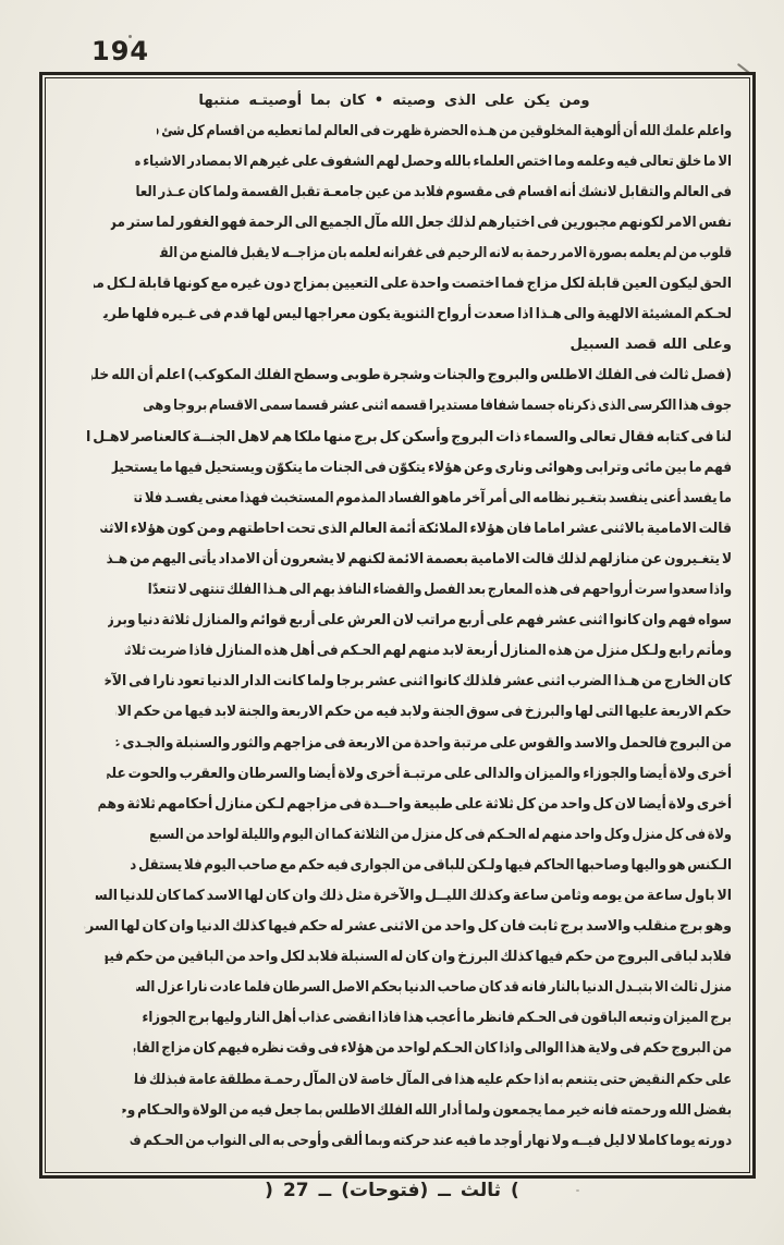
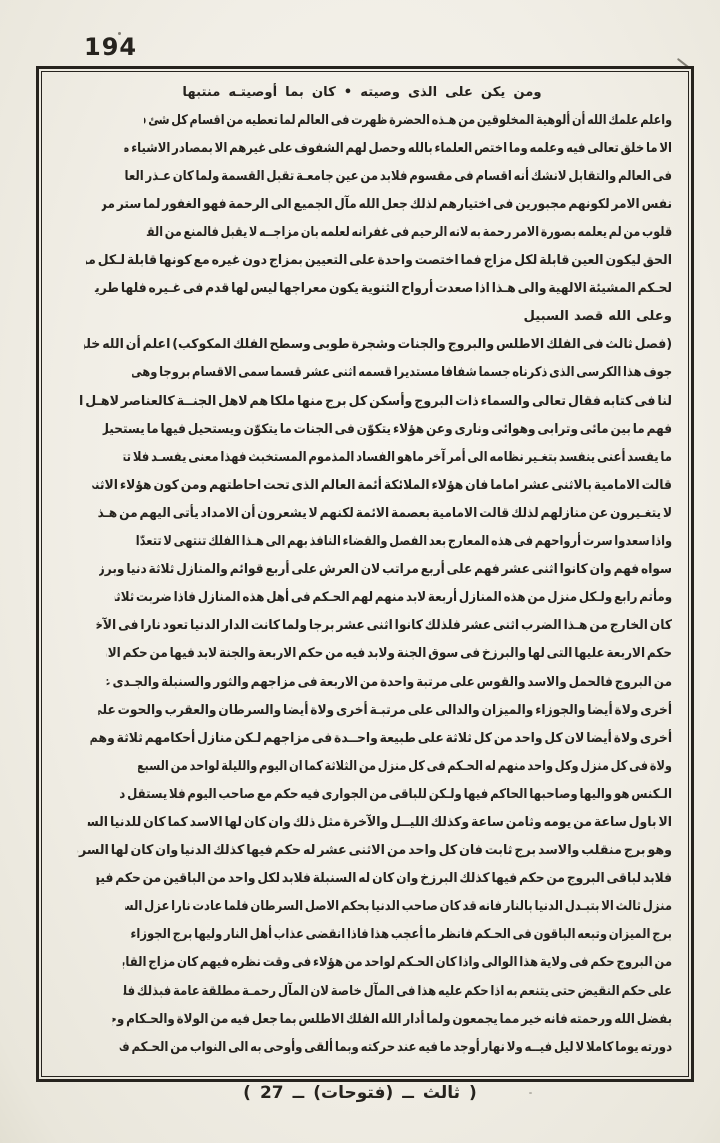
  194
  ومن
  يكن
  على
  الذى
  وصيته
  •
  كان
  بما
  أوصيتـه
  منتبها
  واعلم
  علمك
  الله
  أن
  ألوهية
  المخلوقين
  من
  هـذه
  الحضرة
  ظهرت
  فى
  العالم
  لما
  تعطيه
  من
  اقسام
  كل
  شئ
  الا
  ما
  خلق
  تعالى
  فيه
  وعلمه
  وما
  اختص
  العلماء
  بالله
  وحصل
  لهم
  الشفوف
  على
  غيرهم
  الا
  بمصادر
  الاشياء
  فى
  العالم
  والتقابل
  لانشك
  أنه
  اقسام
  فى
  مقسوم
  فلابد
  من
  عين
  جامعـة
  تقبل
  القسمة
  ولما
  كان
  عـذر
  نفس
  الامر
  لكونهم
  مجبورين
  فى
  اختيارهم
  لذلك
  جعل
  الله
  مآل
  الجميع
  الى
  الرحمة
  فهو
  الغفور
  لما
  ستر
  من
  قلوب
  من
  لم
  يعلمه
  بصورة
  الامر
  رحمة
  به
  لانه
  الرحيم
  فى
  غفرانه
  لعلمه
  بان
  مزاجــه
  لا
  يقبل
  فالمنع
  من
  الحق
  ليكون
  العين
  قابلة
  لكل
  مزاج
  فما
  اختصت
  واحدة
  على
  التعيين
  بمزاج
  دون
  غيره
  مع
  كونها
  قابلة
  لـكل
  لحـكم
  المشيئة
  الالهية
  والى
  هـذا
  اذا
  صعدت
  أرواح
  الثنوية
  يكون
  معراجها
  ليس
  لها
  قدم
  فى
  غـيره
  فلها
  طري
  وعلى
  الله
  قصد
  السبيل
  (فصل
  ثالث
  فى
  الفلك
  الاطلس
  والبروج
  والجنات
  وشجرة
  طوبى
  وسطح
  الفلك
  المكوكب)
  اعلم
  أن
  الله
  جوف
  هذا
  الكرسى
  الذى
  ذكرناه
  جسما
  شفافا
  مستديرا
  قسمه
  اثنى
  عشر
  قسما
  سمى
  الاقسام
  بروجا
  وهى
  لنا
  فى
  كتابه
  فقال
  تعالى
  والسماء
  ذات
  البروج
  وأسكن
  كل
  برج
  منها
  ملكا
  هم
  لاهل
  الجنــة
  كالعناصر
  لاهـل
  فهم
  ما
  بين
  مائى
  وترابى
  وهوائى
  ونارى
  وعن
  هؤلاء
  يتكوّن
  فى
  الجنات
  ما
  يتكوّن
  ويستحيل
  فيها
  ما
  يستحيل
  ما
  يفسد
  أعنى
  ينفسد
  بتغـير
  نظامه
  الى
  أمر
  آخر
  ماهو
  الفساد
  المذموم
  المستخبث
  فهذا
  معنى
  يفسـد
  فلا
  قالت
  الامامية
  بالاثنى
  عشر
  اماما
  فان
  هؤلاء
  الملائكة
  أئمة
  العالم
  الذى
  تحت
  احاطتهم
  ومن
  كون
  هؤلاء
  الاثن
  لا
  يتغـيرون
  عن
  منازلهم
  لذلك
  قالت
  الامامية
  بعصمة
  الائمة
  لكنهم
  لا
  يشعرون
  أن
  الامداد
  يأتى
  اليهم
  من
  هـذ
  واذا
  سعدوا
  سرت
  أرواحهم
  فى
  هذه
  المعارج
  بعد
  الفصل
  والقضاء
  النافذ
  بهم
  الى
  هـذا
  الفلك
  تنتهى
  لا
  تتعدّا
  سواه
  فهم
  وان
  كانوا
  اثنى
  عشر
  فهم
  على
  أربع
  مراتب
  لان
  العرش
  على
  أربع
  قوائم
  والمنازل
  ثلاثة
  دنيا
  وبرز
  ومأتم
  رابع
  ولـكل
  منزل
  من
  هذه
  المنازل
  أربعة
  لابد
  منهم
  لهم
  الحـكم
  فى
  أهل
  هذه
  المنازل
  فاذا
  ضربت
  ثلاث
  كان
  الخارج
  من
  هـذا
  الضرب
  اثنى
  عشر
  فلذلك
  كانوا
  اثنى
  عشر
  برجا
  ولما
  كانت
  الدار
  الدنيا
  تعود
  نارا
  فى
  حكم
  الاربعة
  عليها
  التى
  لها
  والبرزخ
  فى
  سوق
  الجنة
  ولابد
  فيه
  من
  حكم
  الاربعة
  والجنة
  لابد
  فيها
  من
  حكم
  من
  البروج
  فالحمل
  والاسد
  والقوس
  على
  مرتبة
  واحدة
  من
  الاربعة
  فى
  مزاجهم
  والثور
  والسنبلة
  والجـدى
  أخرى
  ولاة
  أيضا
  والجوزاء
  والميزان
  والدالى
  على
  مرتبـة
  أخرى
  ولاة
  أيضا
  والسرطان
  والعقرب
  والحوت
  أخرى
  ولاة
  أيضا
  لان
  كل
  واحد
  من
  كل
  ثلاثة
  على
  طبيعة
  واحــدة
  فى
  مزاجهم
  لـكن
  منازل
  أحكامهم
  ثلاثة
  وهم
  ولاة
  فى
  كل
  منزل
  وكل
  واحد
  منهم
  له
  الحـكم
  فى
  كل
  منزل
  من
  الثلاثة
  كما
  ان
  اليوم
  والليلة
  لواحد
  من
  السبع
  الـكنس
  هو
  واليها
  وصاحبها
  الحاكم
  فيها
  ولـكن
  للباقى
  من
  الجوارى
  فيه
  حكم
  مع
  صاحب
  اليوم
  فلا
  يستقل
  الا
  باول
  ساعة
  من
  يومه
  وثامن
  ساعة
  وكذلك
  الليــل
  والآخرة
  مثل
  ذلك
  وان
  كان
  لها
  الاسد
  كما
  كان
  للدنيا
  وهو
  برج
  منقلب
  والاسد
  برج
  ثابت
  فان
  كل
  واحد
  من
  الاثنى
  عشر
  له
  حكم
  فيها
  كذلك
  الدنيا
  وان
  كان
  لها
  فلابد
  لباقى
  البروج
  من
  حكم
  فيها
  كذلك
  البرزخ
  وان
  كان
  له
  السنبلة
  فلابد
  لكل
  واحد
  من
  الباقين
  من
  حكم
  فيه
  منزل
  ثالث
  الا
  بتبـدل
  الدنيا
  بالنار
  فانه
  قد
  كان
  صاحب
  الدنيا
  بحكم
  الاصل
  السرطان
  فلما
  عادت
  نارا
  عزل
  برج
  الميزان
  وتبعه
  الباقون
  فى
  الحـكم
  فانظر
  ما
  أعجب
  هذا
  فاذا
  انقضى
  عذاب
  أهل
  النار
  وليها
  برج
  الجوزاء
  من
  البروج
  حكم
  فى
  ولاية
  هذا
  الوالى
  واذا
  كان
  الحـكم
  لواحد
  من
  هؤلاء
  فى
  وقت
  نظره
  فيهم
  كان
  مزاج
  القاب
  على
  حكم
  النقيض
  حتى
  يتنعم
  به
  اذا
  حكم
  عليه
  هذا
  فى
  المآل
  خاصة
  لان
  المآل
  رحمـة
  مطلقة
  عامة
  فبذلك
  بفضل
  الله
  ورحمته
  فانه
  خير
  مما
  يجمعون
  ولما
  أدار
  الله
  الفلك
  الاطلس
  بما
  جعل
  فيه
  من
  الولاة
  والحـكام
  دورته
  يوما
  كاملا
  لا
  ليل
  فيــه
  ولا
  نهار
  أوجد
  ما
  فيه
  عند
  حركته
  وبما
  ألقى
  وأوحى
  به
  الى
  النواب
  من
  الحـكم
- )
+ (
  27
  ــ
  (فتوحات)
  ــ
  ثالث
- (
+ )
